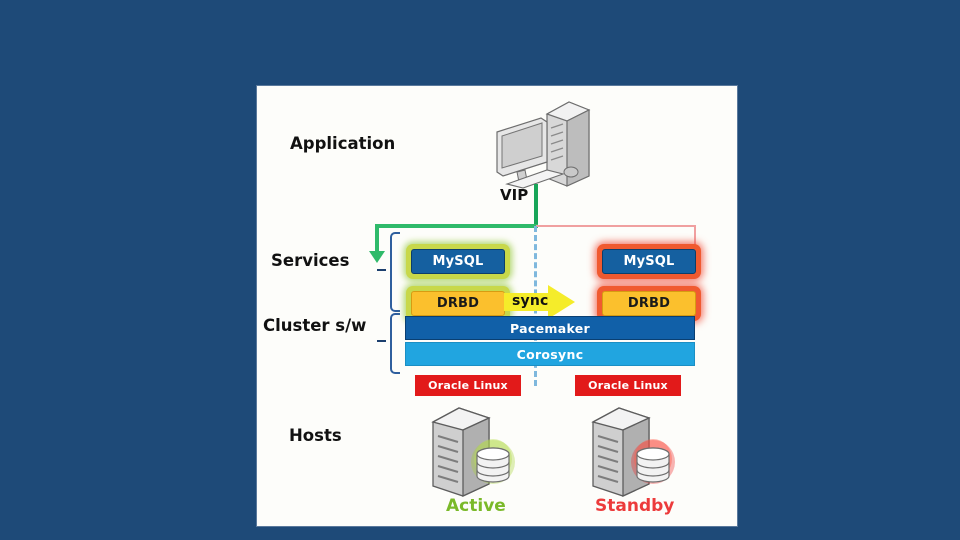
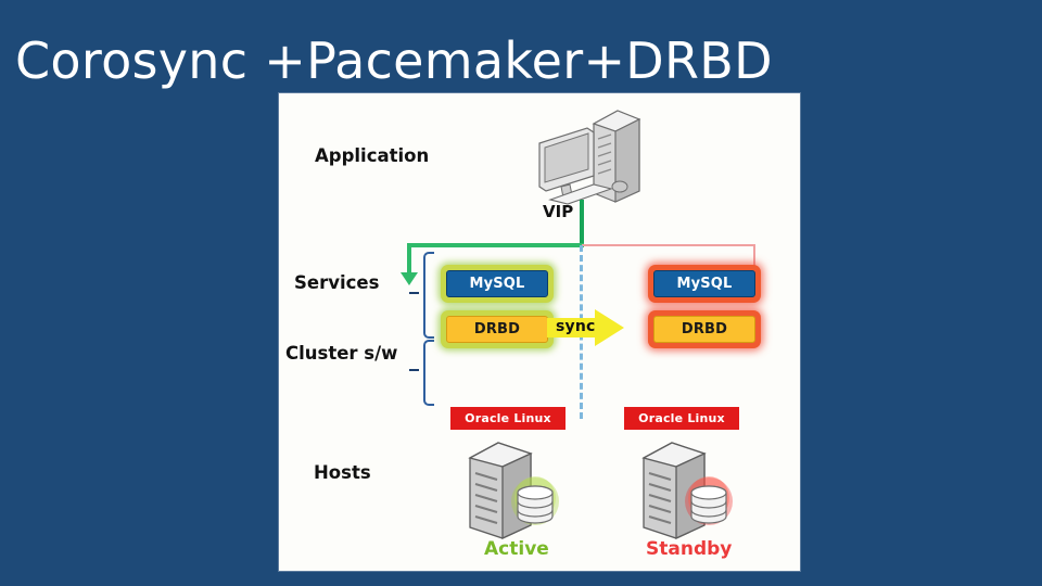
+ Corosync +Pacemaker+DRBD
  Application
  Services
  Cluster s/w
  Hosts
  VIP
  MySQL
  DRBD
  MySQL
  DRBD
  sync
- Pacemaker
- Corosync
  Oracle Linux
  Oracle Linux
  Active
  Standby
